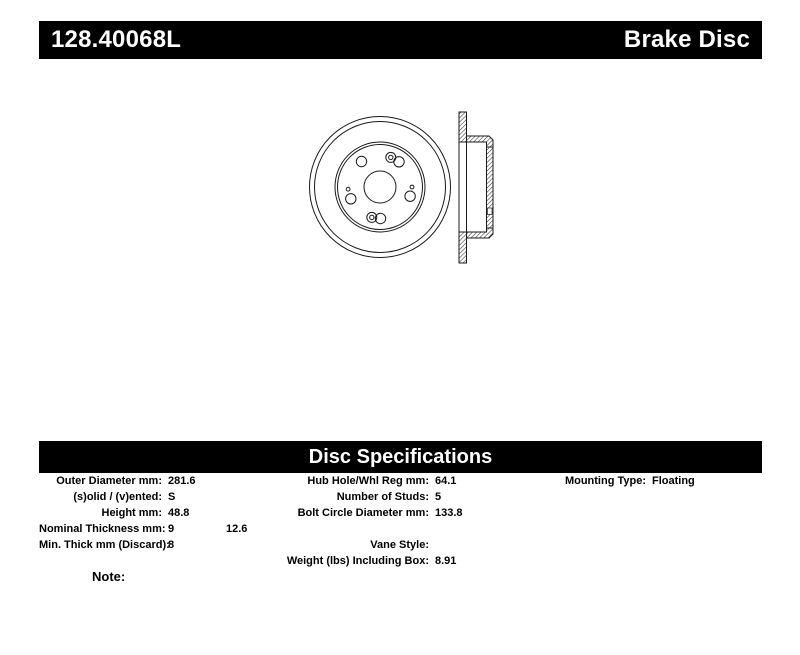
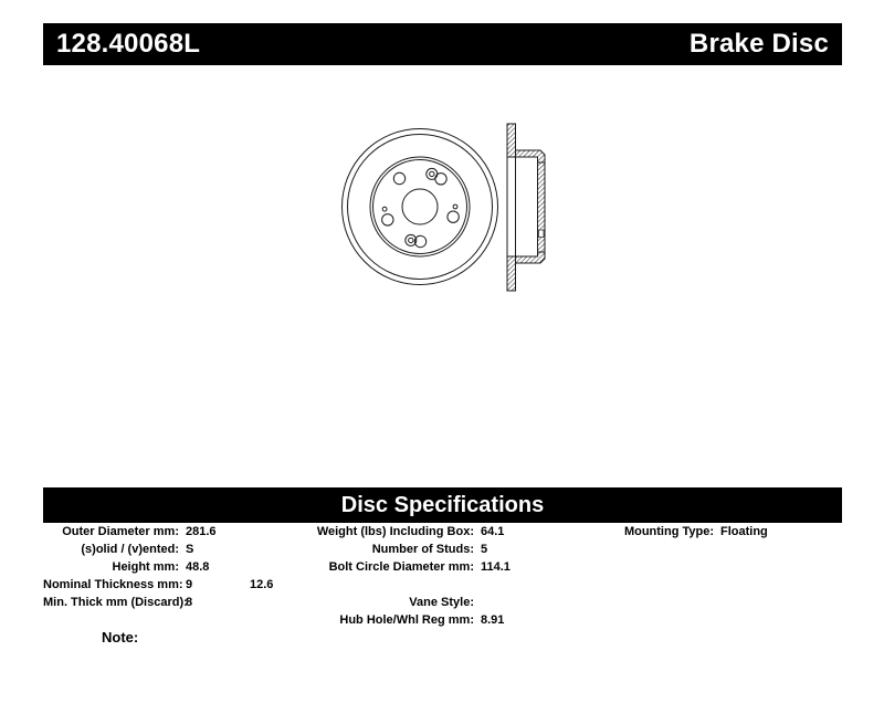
  128.40068L
  Brake Disc
  Disc Specifications
  Outer Diameter mm:
  281.6
  (s)olid / (v)ented:
  S
  Height mm:
  48.8
  Nominal Thickness mm:
  9
  Min. Thick mm (Discard)
  8
- Hub Hole/Whl Reg mm:
+ Weight (lbs) Including Box:
  64.1
  Number of Studs:
  5
  Bolt Circle Diameter mm:
- 133.8
+ 114.1
  12.6
  Vane Style:
- Weight (lbs) Including Box:
+ Hub Hole/Whl Reg mm:
  8.91
  Mounting Type:
  Floating
  Note:
